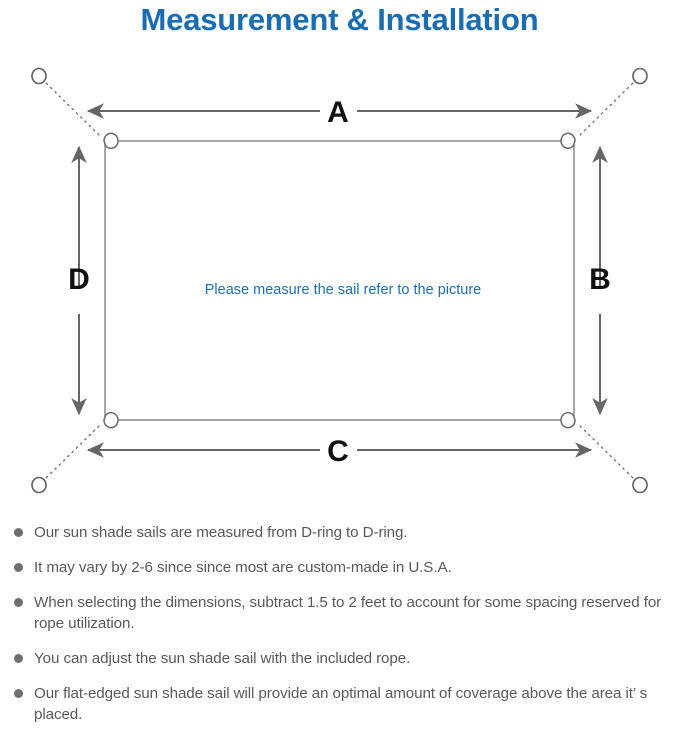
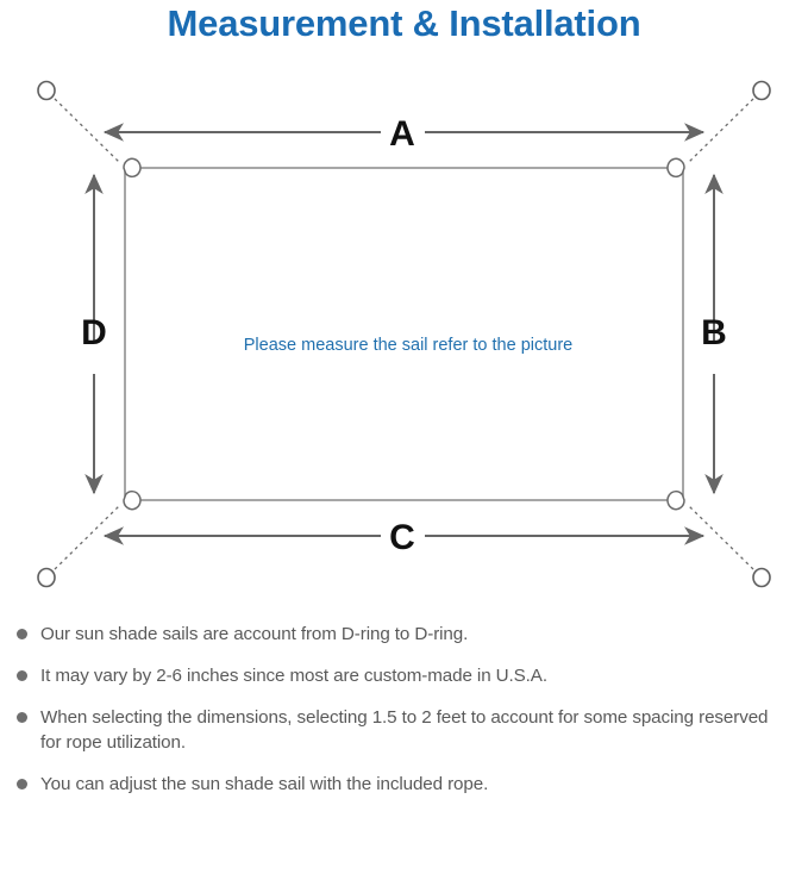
  Measurement & Installation
  A
  C
  D
  B
  Please measure the sail refer to the picture
- Our sun shade sails are measured from D-ring to D-ring.
+ Our sun shade sails are account from D-ring to D-ring.
- It may vary by 2-6 since since most are custom-made in U.S.A.
+ It may vary by 2-6 inches since most are custom-made in U.S.A.
- When selecting the dimensions, subtract 1.5 to 2 feet to account for some spacing reserved for rope utilization.
+ When selecting the dimensions, selecting 1.5 to 2 feet to account for some spacing reserved for rope utilization.
  You can adjust the sun shade sail with the included rope.
- Our flat-edged sun shade sail will provide an optimal amount of coverage above the area it’ s placed.
